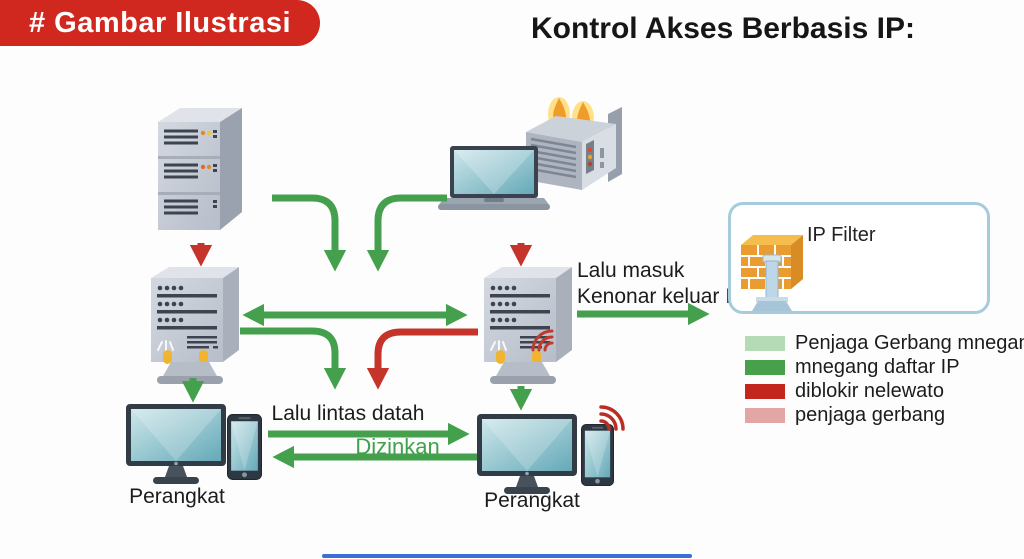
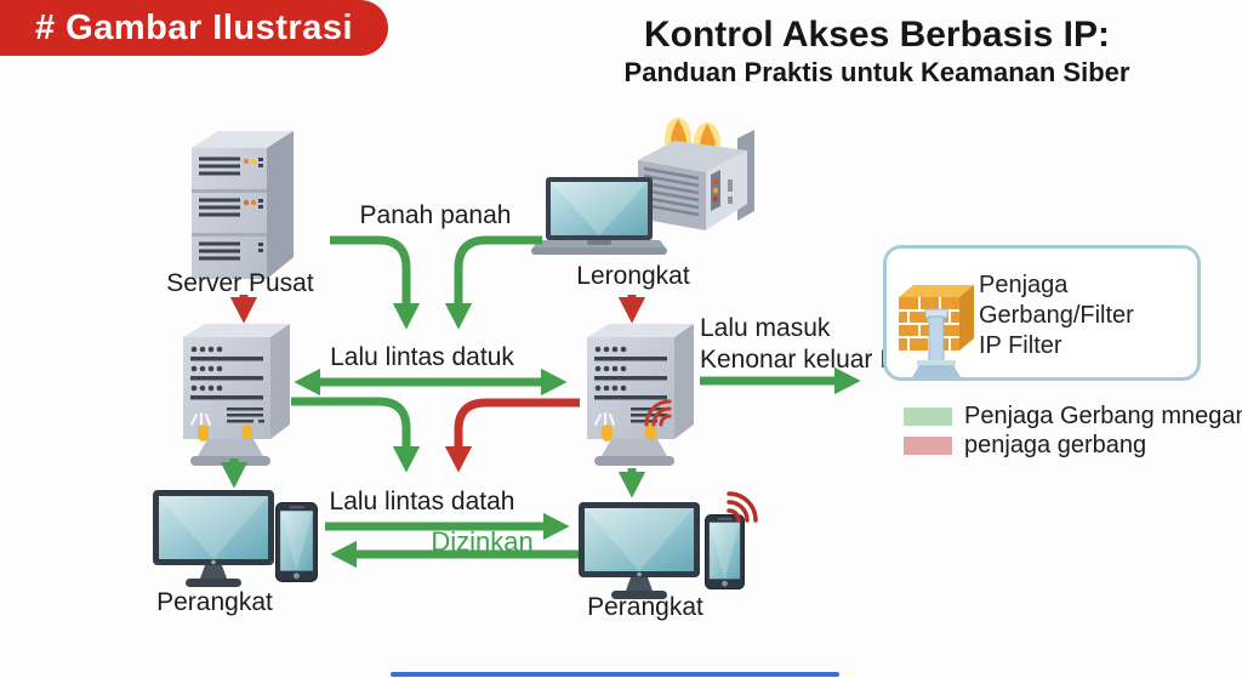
  # Gambar Ilustrasi
  Kontrol Akses Berbasis IP:
+ Panduan Praktis untuk Keamanan Siber
+ Server Pusat
+ Lerongkat
+ Panah panah
+ Lalu lintas datuk
  Lalu masuk
  Kenonar keluar
  Lalu lintas datah
  Dizinkan
+ Penjaga Gerbang/Filter
  IP Filter
  Penjaga Gerbang mnega
- mnegang daftar IP
- diblokir nelewato
  penjaga gerbang
  Perangkat
  Perangkat
